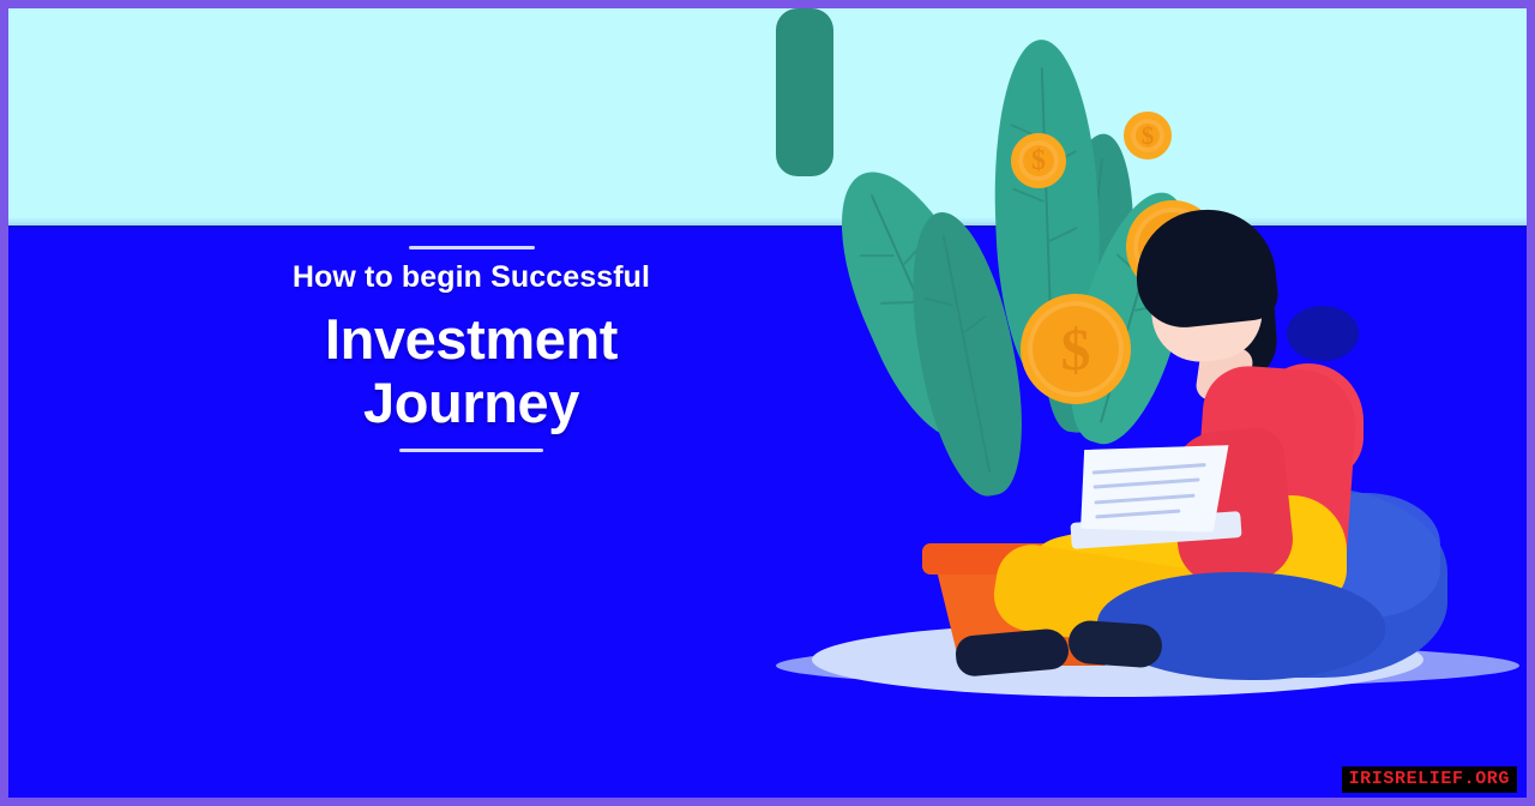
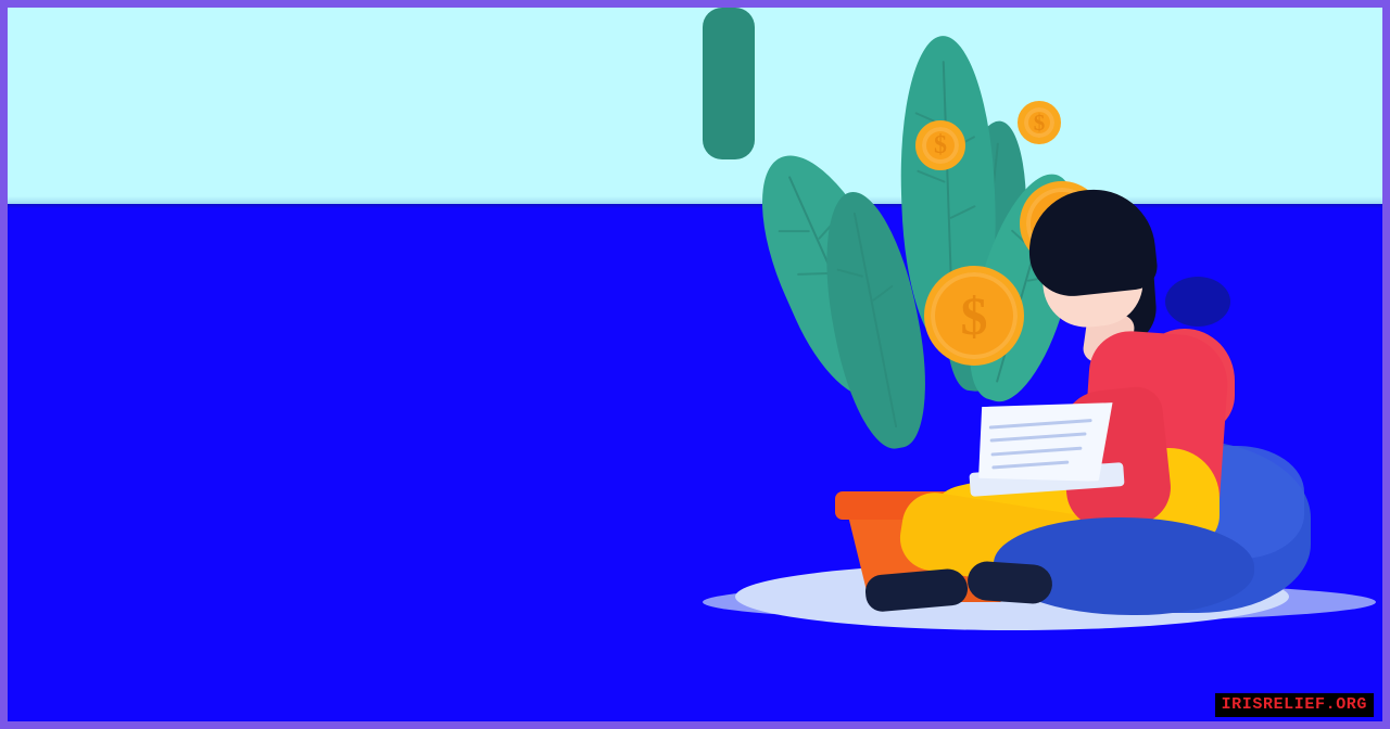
- How to begin Successful
- Investment
- Journey
  $
  $
  IRISRELIEF.ORG
